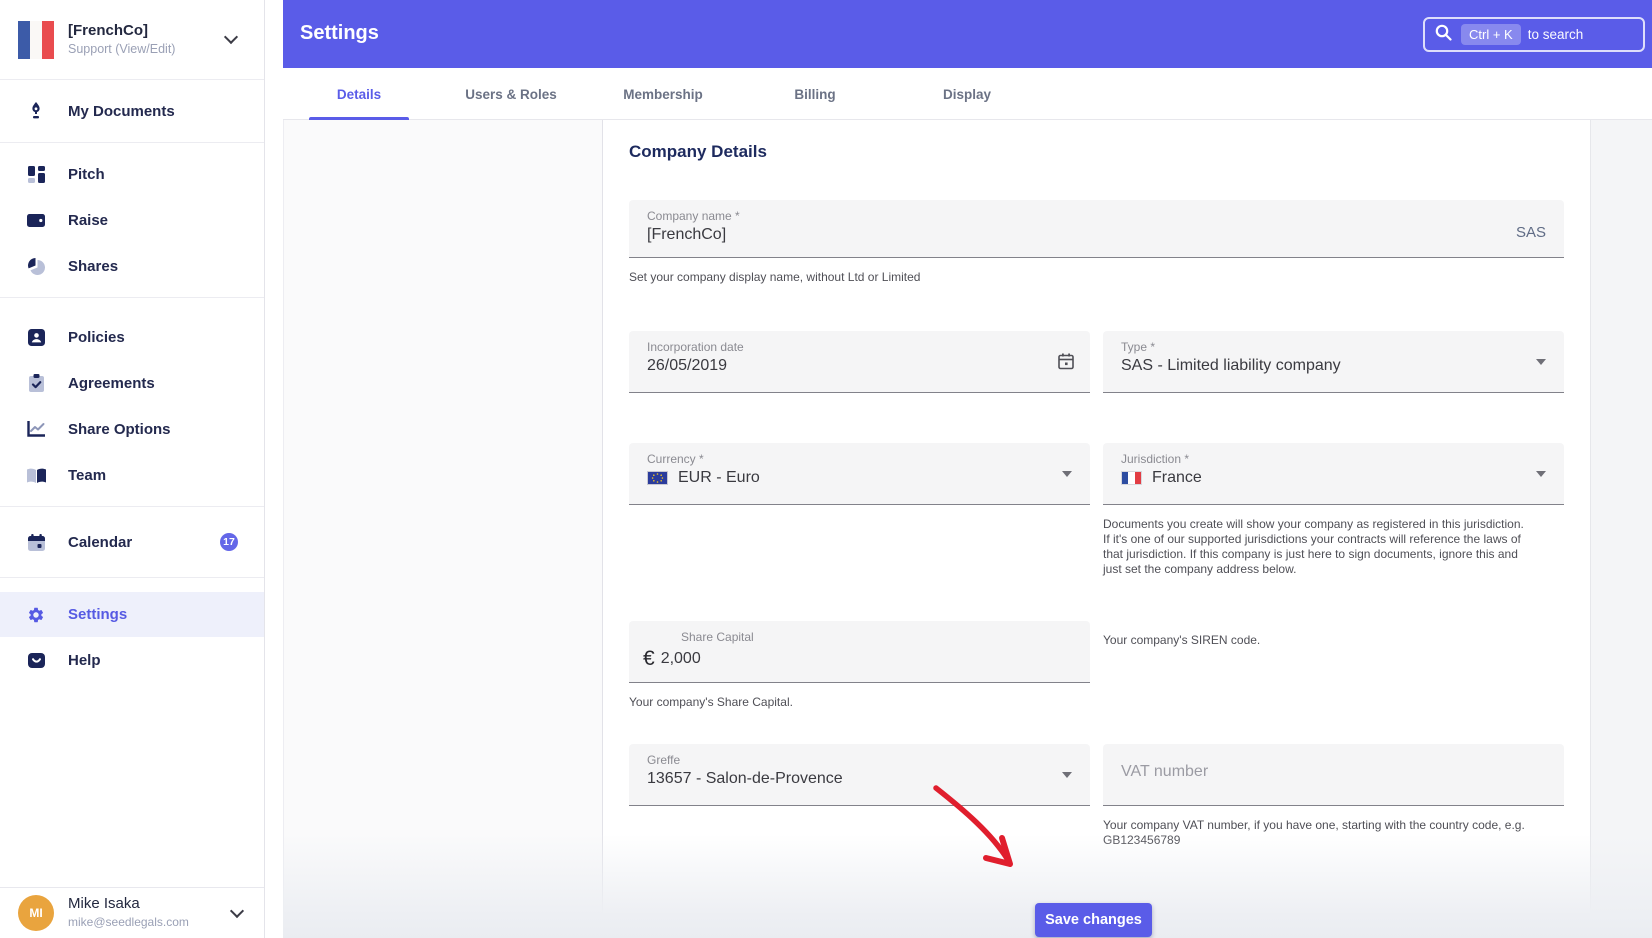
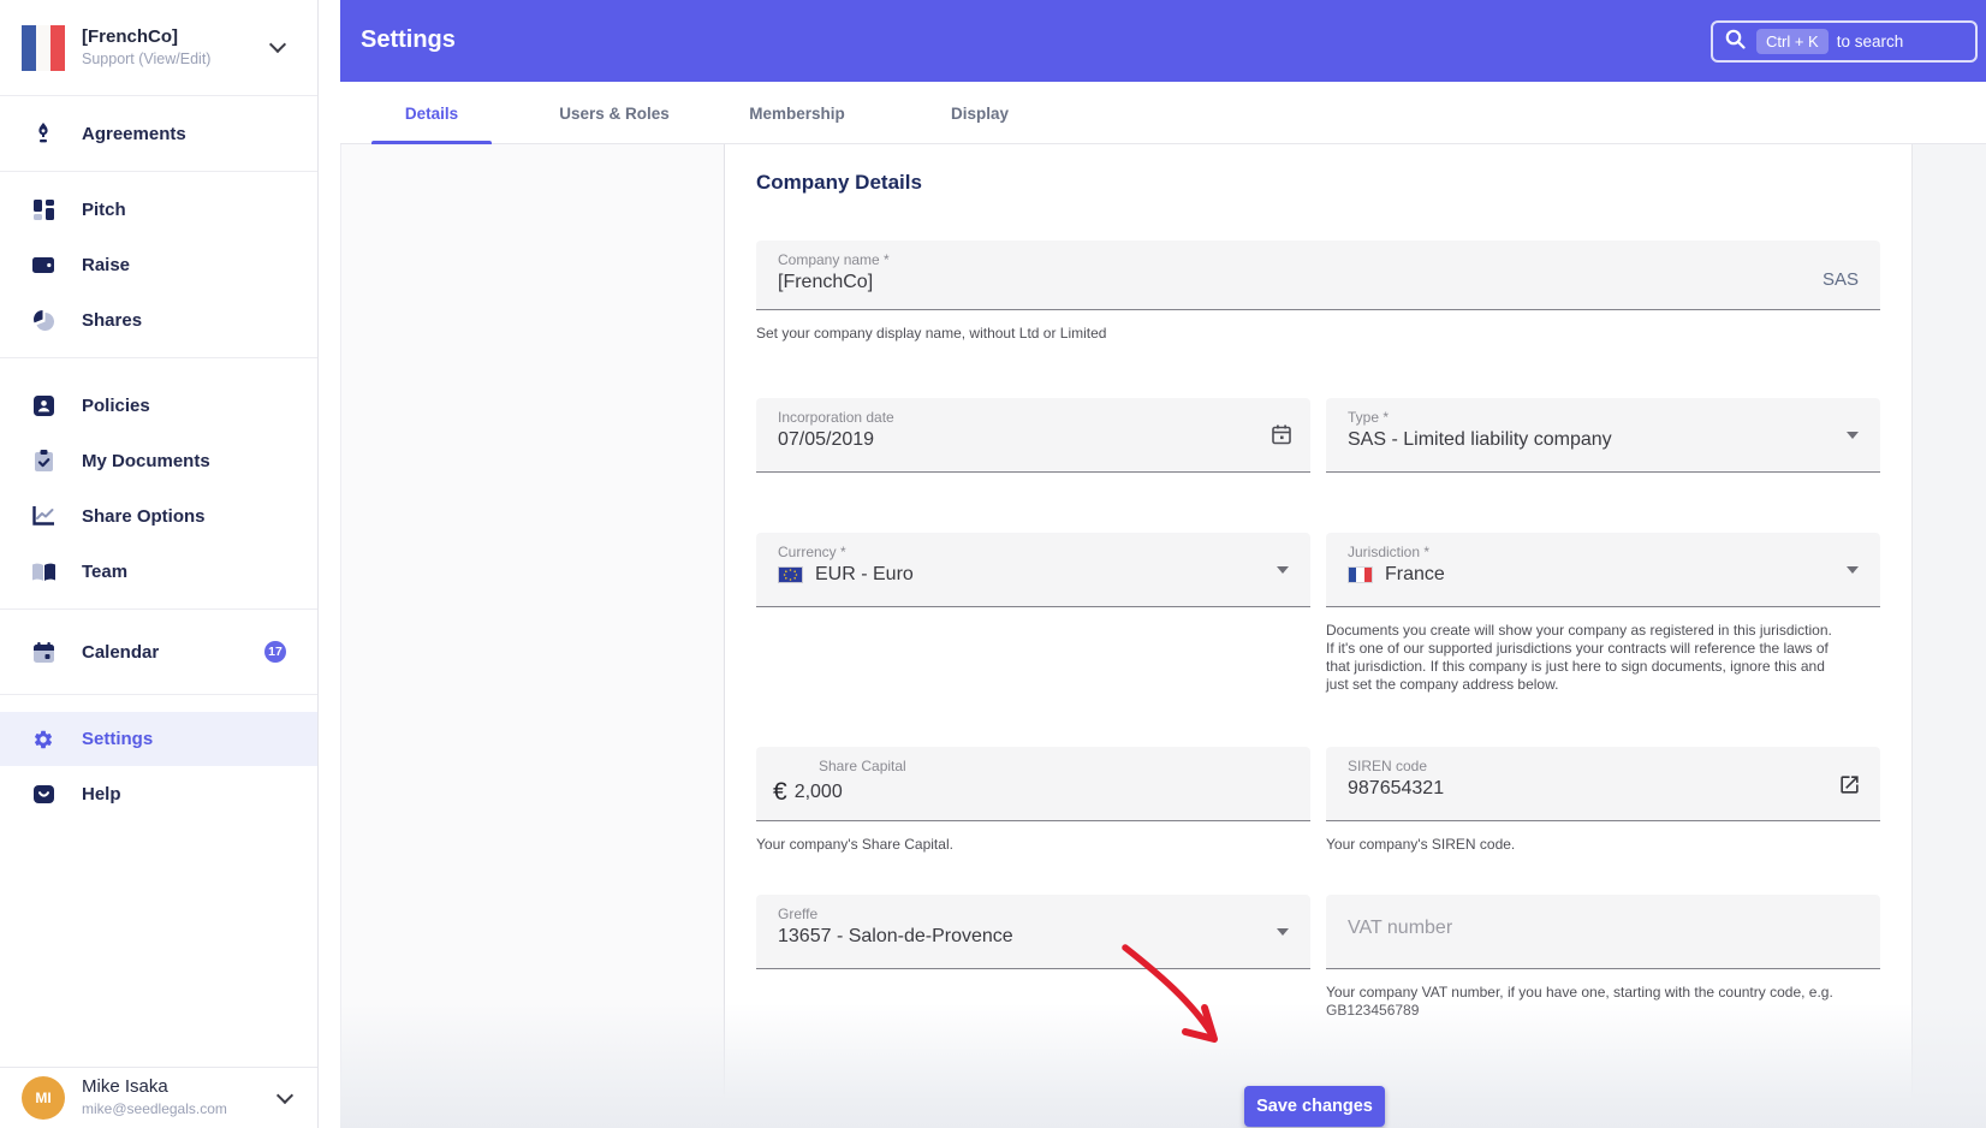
  [FrenchCo]
  Support (View/Edit)
- My Documents
+ Agreements
  Pitch
  Raise
  Shares
  Policies
- Agreements
+ My Documents
  Share Options
  Team
  Calendar
  17
  Settings
  Help
  MI
  Mike Isaka
  mike@seedlegals.com
  Settings
  Ctrl + K
  to search
  Details
  Users & Roles
  Membership
- Billing
  Display
  Company Details
  Company name *
  [FrenchCo]
  SAS
  Set your company display name, without Ltd or Limited
  Incorporation date
- 26/05/2019
+ 07/05/2019
  Type *
  SAS - Limited liability company
  Currency *
  EUR - Euro
  Jurisdiction *
  France
  Documents you create will show your company as registered in this jurisdiction. If it's one of our supported jurisdictions your contracts will reference the laws of that jurisdiction. If this company is just here to sign documents, ignore this and just set the company address below.
  Share Capital
  €
  2,000
  Your company's Share Capital.
+ SIREN code
+ 987654321
  Your company's SIREN code.
  Greffe
  13657 - Salon-de-Provence
  VAT number
  Your company VAT number, if you have one, starting with the country code, e.g.
  Save changes
